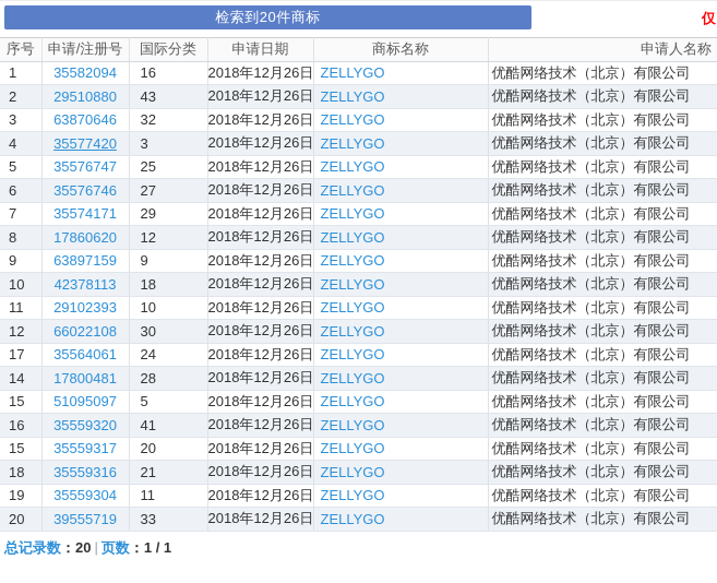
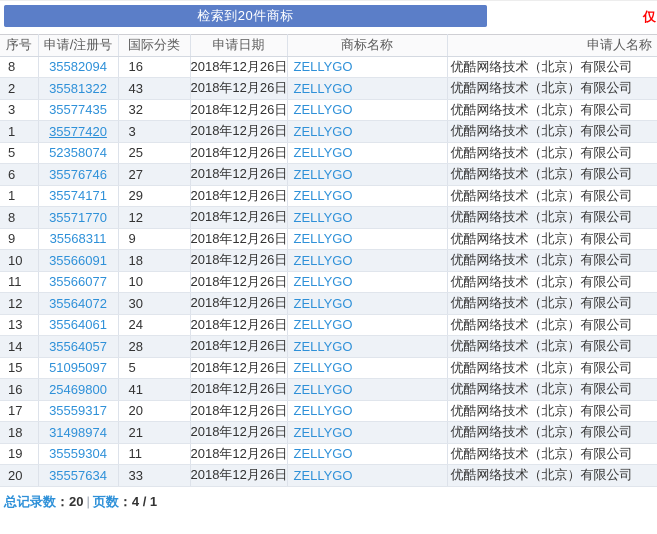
  检索到20件商标
  仅
  序号	申请/注册号	国际分类	申请日期	商标名称	申请人名称
- 1	35582094	16	2018年12月26日	ZELLYGO	优酷网络技术（北京）有限公司
+ 8	35582094	16	2018年12月26日	ZELLYGO	优酷网络技术（北京）有限公司
- 2	29510880	43	2018年12月26日	ZELLYGO	优酷网络技术（北京）有限公司
+ 2	35581322	43	2018年12月26日	ZELLYGO	优酷网络技术（北京）有限公司
- 3	63870646	32	2018年12月26日	ZELLYGO	优酷网络技术（北京）有限公司
+ 3	35577435	32	2018年12月26日	ZELLYGO	优酷网络技术（北京）有限公司
- 4	35577420	3	2018年12月26日	ZELLYGO	优酷网络技术（北京）有限公司
+ 1	35577420	3	2018年12月26日	ZELLYGO	优酷网络技术（北京）有限公司
- 5	35576747	25	2018年12月26日	ZELLYGO	优酷网络技术（北京）有限公司
+ 5	52358074	25	2018年12月26日	ZELLYGO	优酷网络技术（北京）有限公司
  6	35576746	27	2018年12月26日	ZELLYGO	优酷网络技术（北京）有限公司
- 7	35574171	29	2018年12月26日	ZELLYGO	优酷网络技术（北京）有限公司
+ 1	35574171	29	2018年12月26日	ZELLYGO	优酷网络技术（北京）有限公司
- 8	17860620	12	2018年12月26日	ZELLYGO	优酷网络技术（北京）有限公司
+ 8	35571770	12	2018年12月26日	ZELLYGO	优酷网络技术（北京）有限公司
- 9	63897159	9	2018年12月26日	ZELLYGO	优酷网络技术（北京）有限公司
+ 9	35568311	9	2018年12月26日	ZELLYGO	优酷网络技术（北京）有限公司
- 10	42378113	18	2018年12月26日	ZELLYGO	优酷网络技术（北京）有限公司
+ 10	35566091	18	2018年12月26日	ZELLYGO	优酷网络技术（北京）有限公司
- 11	29102393	10	2018年12月26日	ZELLYGO	优酷网络技术（北京）有限公司
+ 11	35566077	10	2018年12月26日	ZELLYGO	优酷网络技术（北京）有限公司
- 12	66022108	30	2018年12月26日	ZELLYGO	优酷网络技术（北京）有限公司
+ 12	35564072	30	2018年12月26日	ZELLYGO	优酷网络技术（北京）有限公司
- 17	35564061	24	2018年12月26日	ZELLYGO	优酷网络技术（北京）有限公司
+ 13	35564061	24	2018年12月26日	ZELLYGO	优酷网络技术（北京）有限公司
- 14	17800481	28	2018年12月26日	ZELLYGO	优酷网络技术（北京）有限公司
+ 14	35564057	28	2018年12月26日	ZELLYGO	优酷网络技术（北京）有限公司
  15	51095097	5	2018年12月26日	ZELLYGO	优酷网络技术（北京）有限公司
- 16	35559320	41	2018年12月26日	ZELLYGO	优酷网络技术（北京）有限公司
+ 16	25469800	41	2018年12月26日	ZELLYGO	优酷网络技术（北京）有限公司
- 15	35559317	20	2018年12月26日	ZELLYGO	优酷网络技术（北京）有限公司
+ 17	35559317	20	2018年12月26日	ZELLYGO	优酷网络技术（北京）有限公司
- 18	35559316	21	2018年12月26日	ZELLYGO	优酷网络技术（北京）有限公司
+ 18	31498974	21	2018年12月26日	ZELLYGO	优酷网络技术（北京）有限公司
  19	35559304	11	2018年12月26日	ZELLYGO	优酷网络技术（北京）有限公司
- 20	39555719	33	2018年12月26日	ZELLYGO	优酷网络技术（北京）有限公司
+ 20	35557634	33	2018年12月26日	ZELLYGO	优酷网络技术（北京）有限公司
- 总记录数：20 | 页数：1 / 1
+ 总记录数：20 | 页数：4 / 1
